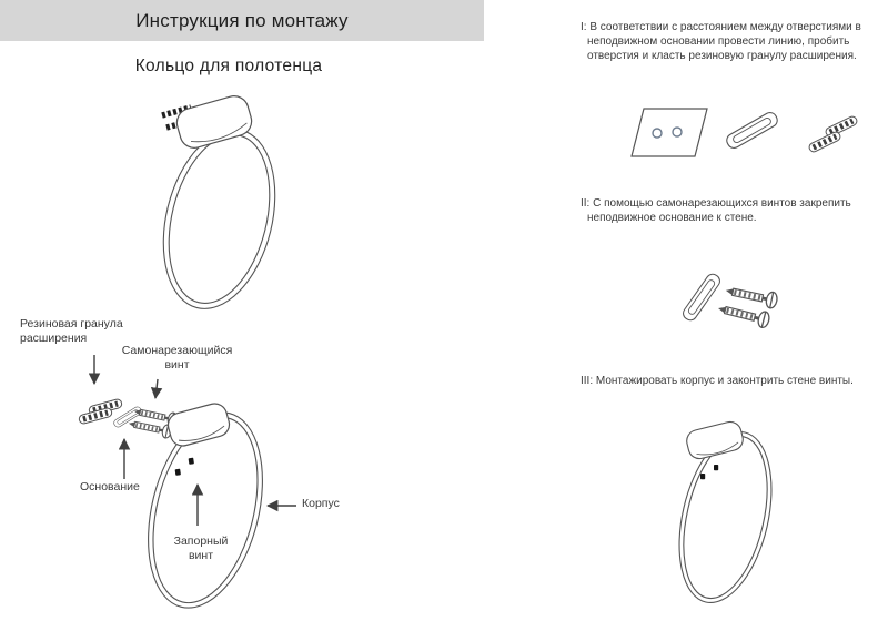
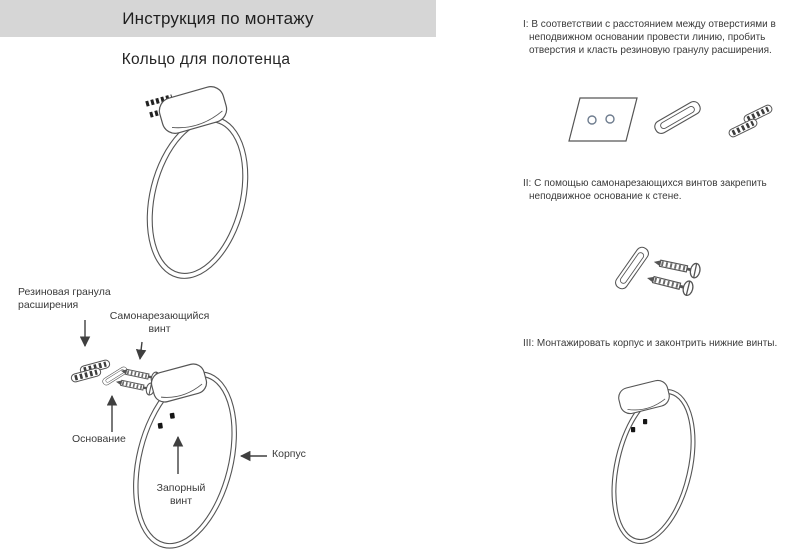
  Инструкция по монтажу
  Кольцо для полотенца
  Резиновая гранула расширения
  Самонарезающийся винт
  Основание
  Запорный винт
  Корпус
  I: В соответствии с расстоянием между отверстиями в неподвижном основании провести линию, пробить отверстия и класть резиновую гранулу расширения.
  II: С помощью самонарезающихся винтов закрепить неподвижное основание к стене.
- III: Монтажировать корпус и законтрить стене винты.
+ III: Монтажировать корпус и законтрить нижние винты.
